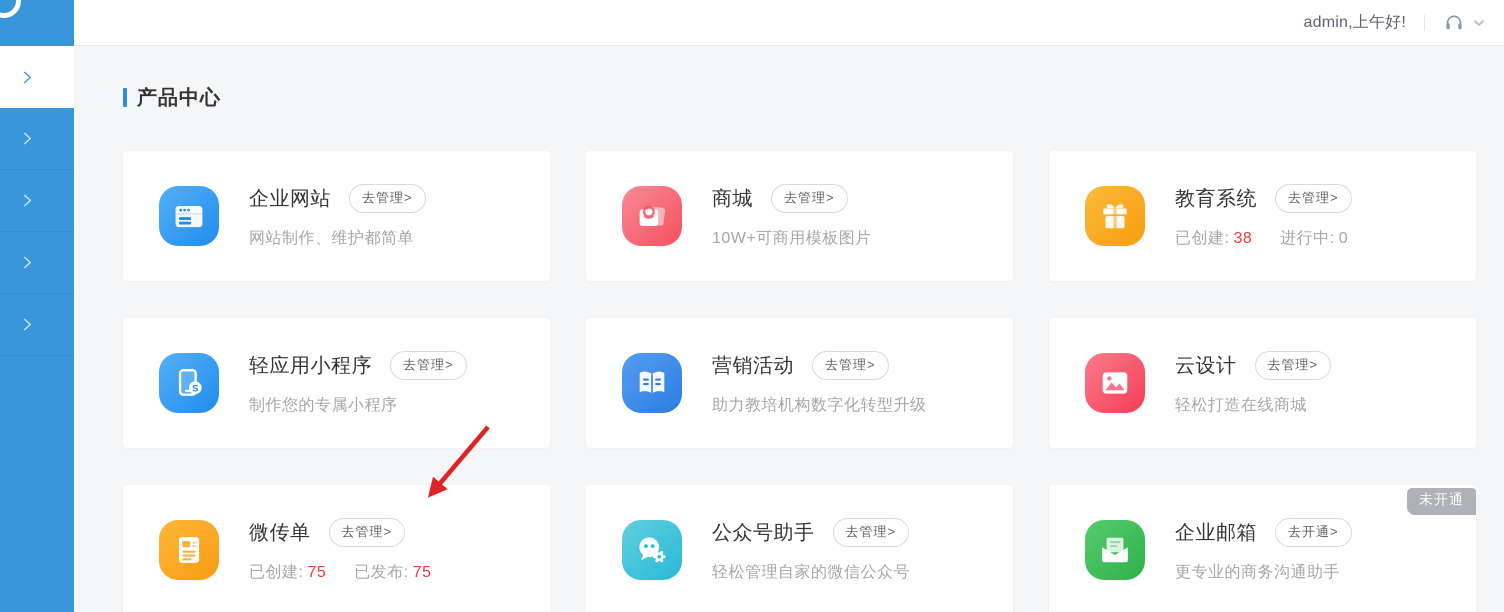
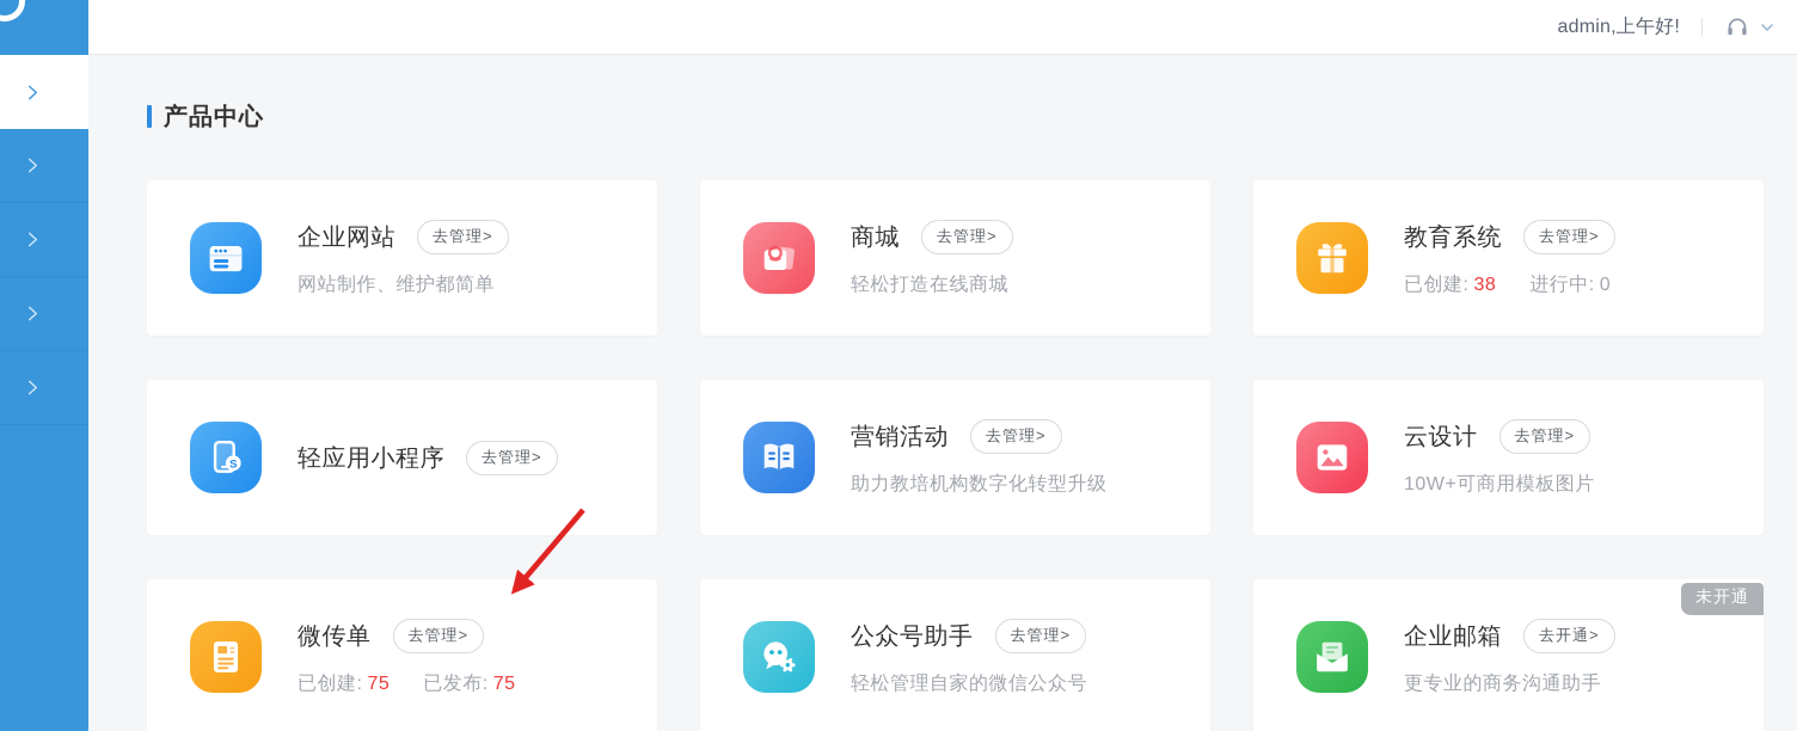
  admin,上午好!
  产品中心
  企业网站
  去管理>
  网站制作、维护都简单
  商城
  去管理>
- 10W+可商用模板图片
+ 轻松打造在线商城
  教育系统
  去管理>
  已创建: 38 进行中: 0
  S
  轻应用小程序
  去管理>
- 制作您的专属小程序
  营销活动
  去管理>
  助力教培机构数字化转型升级
  云设计
  去管理>
- 轻松打造在线商城
+ 10W+可商用模板图片
  微传单
  去管理>
  已创建: 75 已发布: 75
  公众号助手
  去管理>
  轻松管理自家的微信公众号
  企业邮箱
  去开通>
  更专业的商务沟通助手
  未开通
